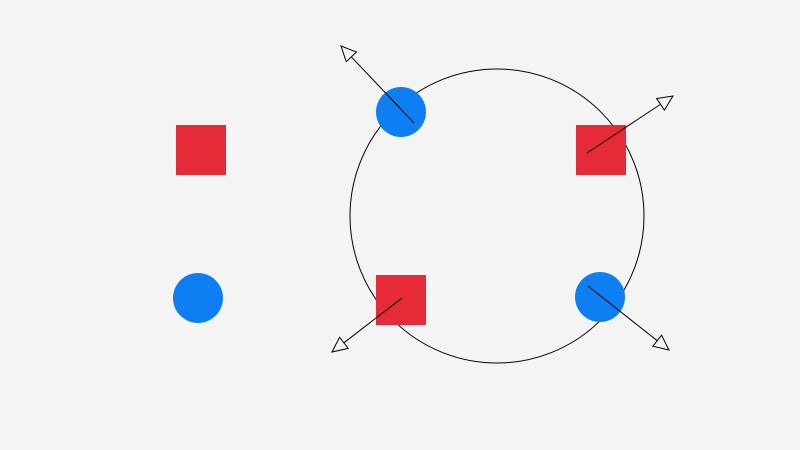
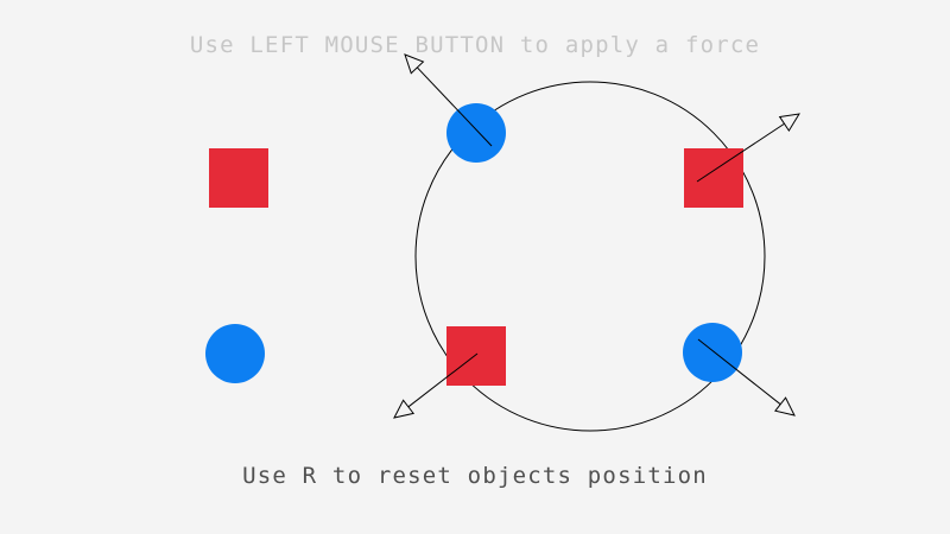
+ Use LEFT MOUSE BUTTON to apply a force
+ Use R to reset objects position
